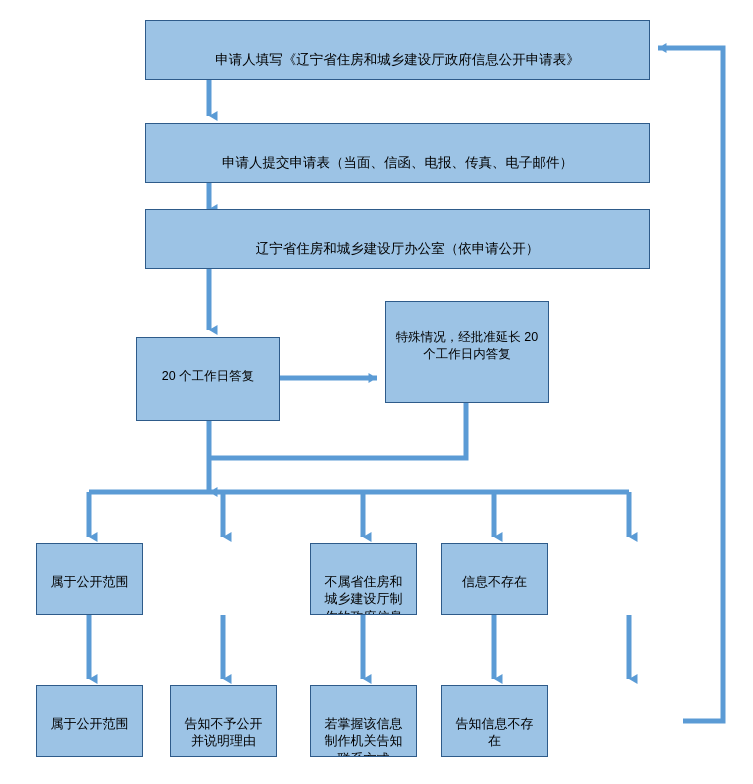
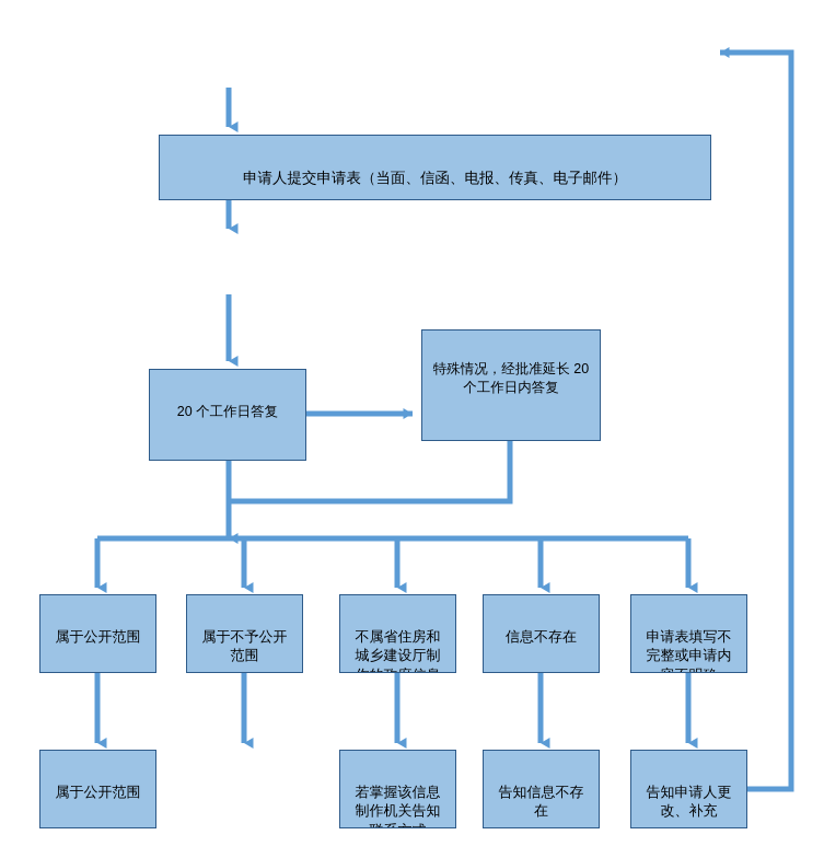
- 申请人填写《辽宁省住房和城乡建设厅政府信息公开申请表》
  申请人提交申请表（当面、信函、电报、传真、电子邮件）
- 辽宁省住房和城乡建设厅办公室（依申请公开）
  20 个工作日答复
  特殊情况，经批准延长 20
  个工作日内答复
  属于公开范围
+ 属于不予公开
+ 范围
  不属省住房和
  城乡建设厅制
  信息不存在
+ 申请表填写不
+ 完整或申请内
  属于公开范围
- 告知不予公开
- 并说明理由
  若掌握该信息
  制作机关告知
  告知信息不存
  在
+ 告知申请人更
+ 改、补充
